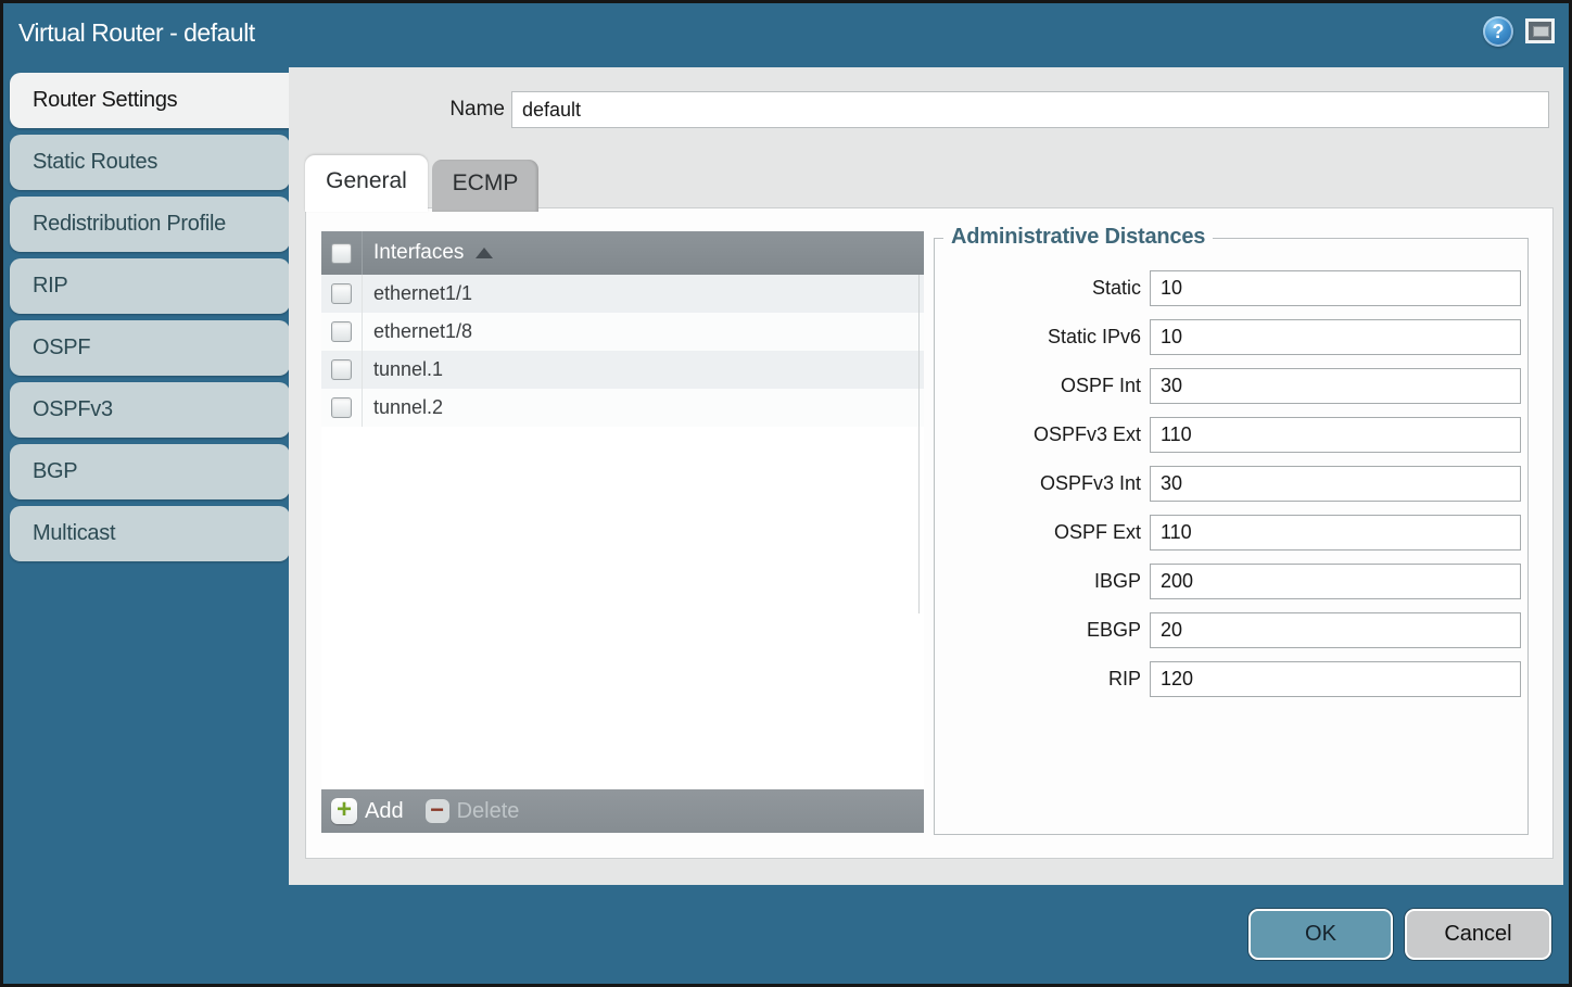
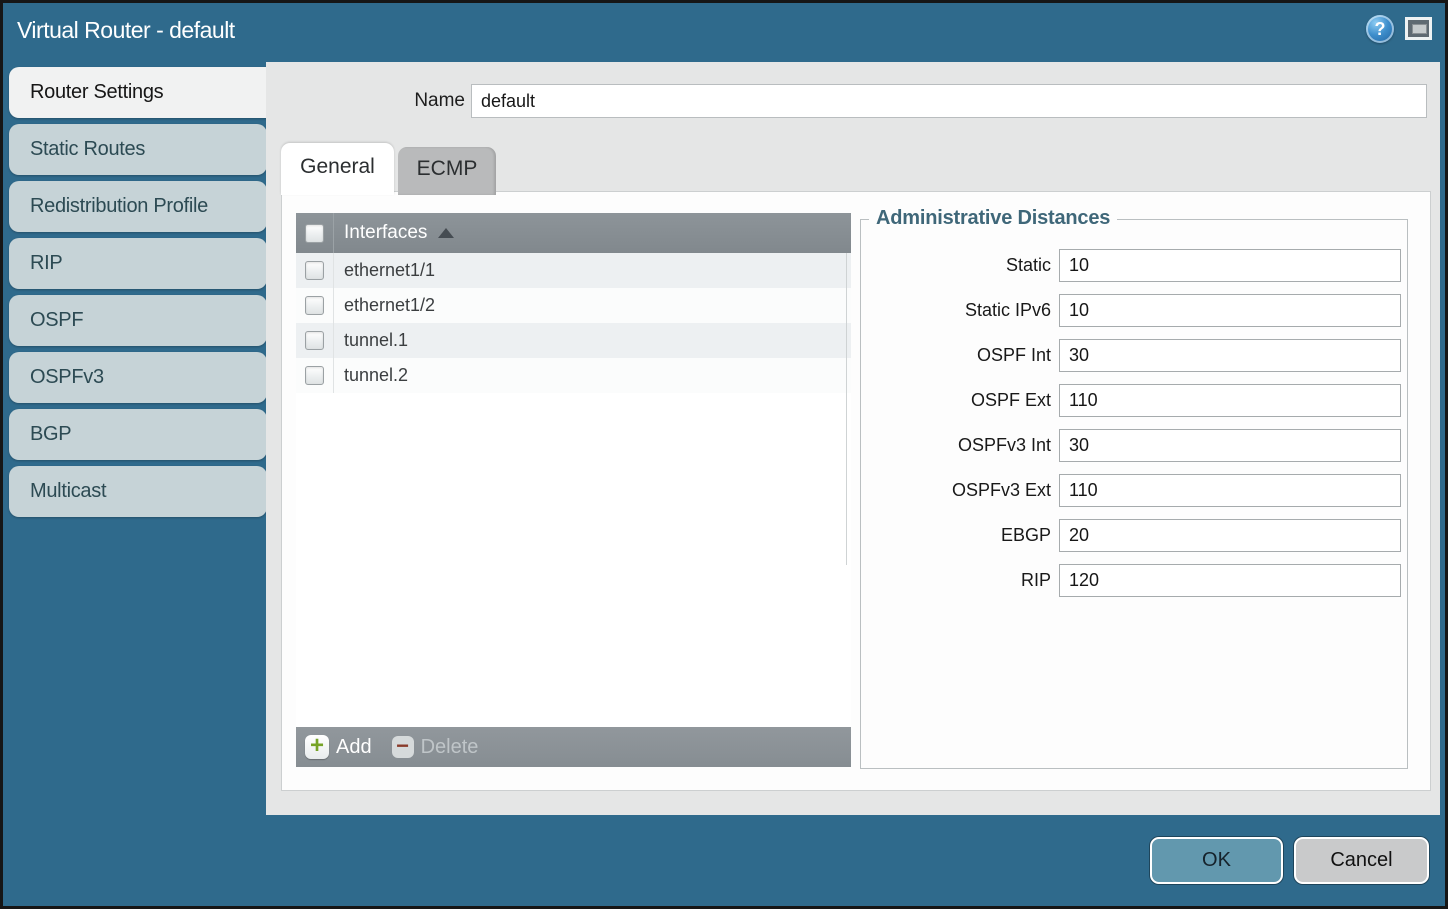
  Virtual Router - default
  ?
  Router Settings
  Static Routes
  Redistribution Profile
  RIP
  OSPF
  OSPFv3
  BGP
  Multicast
  Name
  default
  General
  ECMP
  Interfaces
  ethernet1/1
- ethernet1/8
+ ethernet1/2
  tunnel.1
  tunnel.2
  +
  Add
  −
  Delete
  Administrative Distances
  Static
  10
  Static IPv6
  10
  OSPF Int
  30
- OSPFv3 Ext
+ OSPF Ext
  110
  OSPFv3 Int
  30
- OSPF Ext
+ OSPFv3 Ext
  110
- IBGP
- 200
  EBGP
  20
  RIP
  120
  OK
  Cancel
